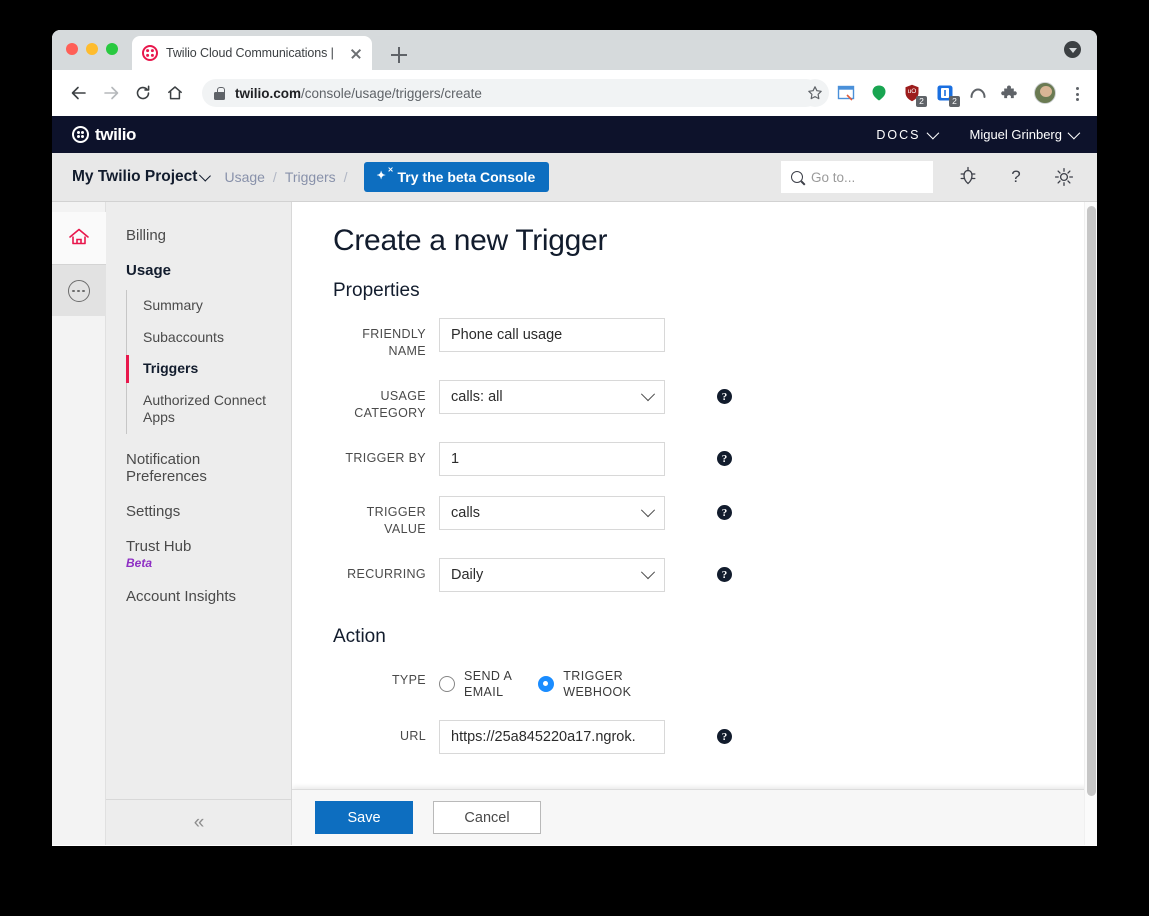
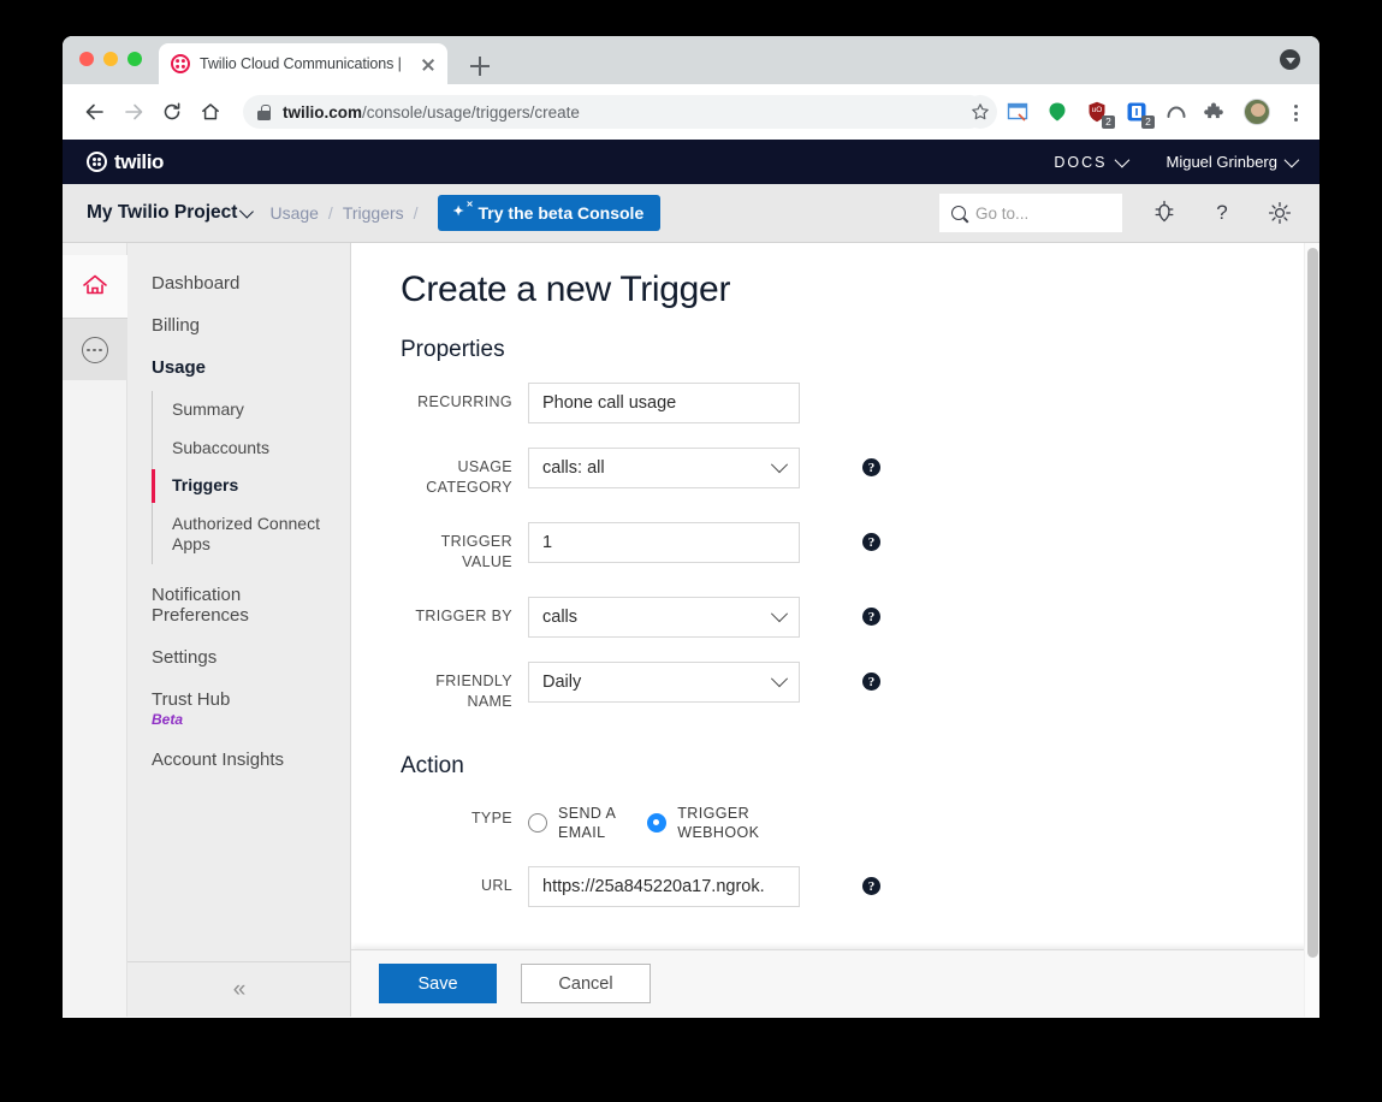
  Twilio Cloud Communications |
  twilio.com/console/usage/triggers/create
  2
  2
  twilio
  DOCS
  Miguel Grinberg
  My Twilio Project
  Usage
  /
  Triggers
  /
  Try the beta Console
  Go to...
  ?
+ Dashboard
  Billing
  Usage
  Summary
  Subaccounts
  Triggers
  Authorized Connect Apps
  Notification Preferences
  Settings
  Trust Hub
  Beta
  Account Insights
  «
  Create a new Trigger
  Properties
- FRIENDLY NAME
+ RECURRING
  Phone call usage
  USAGE CATEGORY
  calls: all
  ?
- TRIGGER BY
+ TRIGGER VALUE
  1
  ?
- TRIGGER VALUE
+ TRIGGER BY
  calls
  ?
- RECURRING
+ FRIENDLY NAME
  Daily
  ?
  Action
  TYPE
  SEND A
  EMAIL
  TRIGGER
  WEBHOOK
  URL
  https://25a845220a17.ngrok.
  ?
  Save
  Cancel
